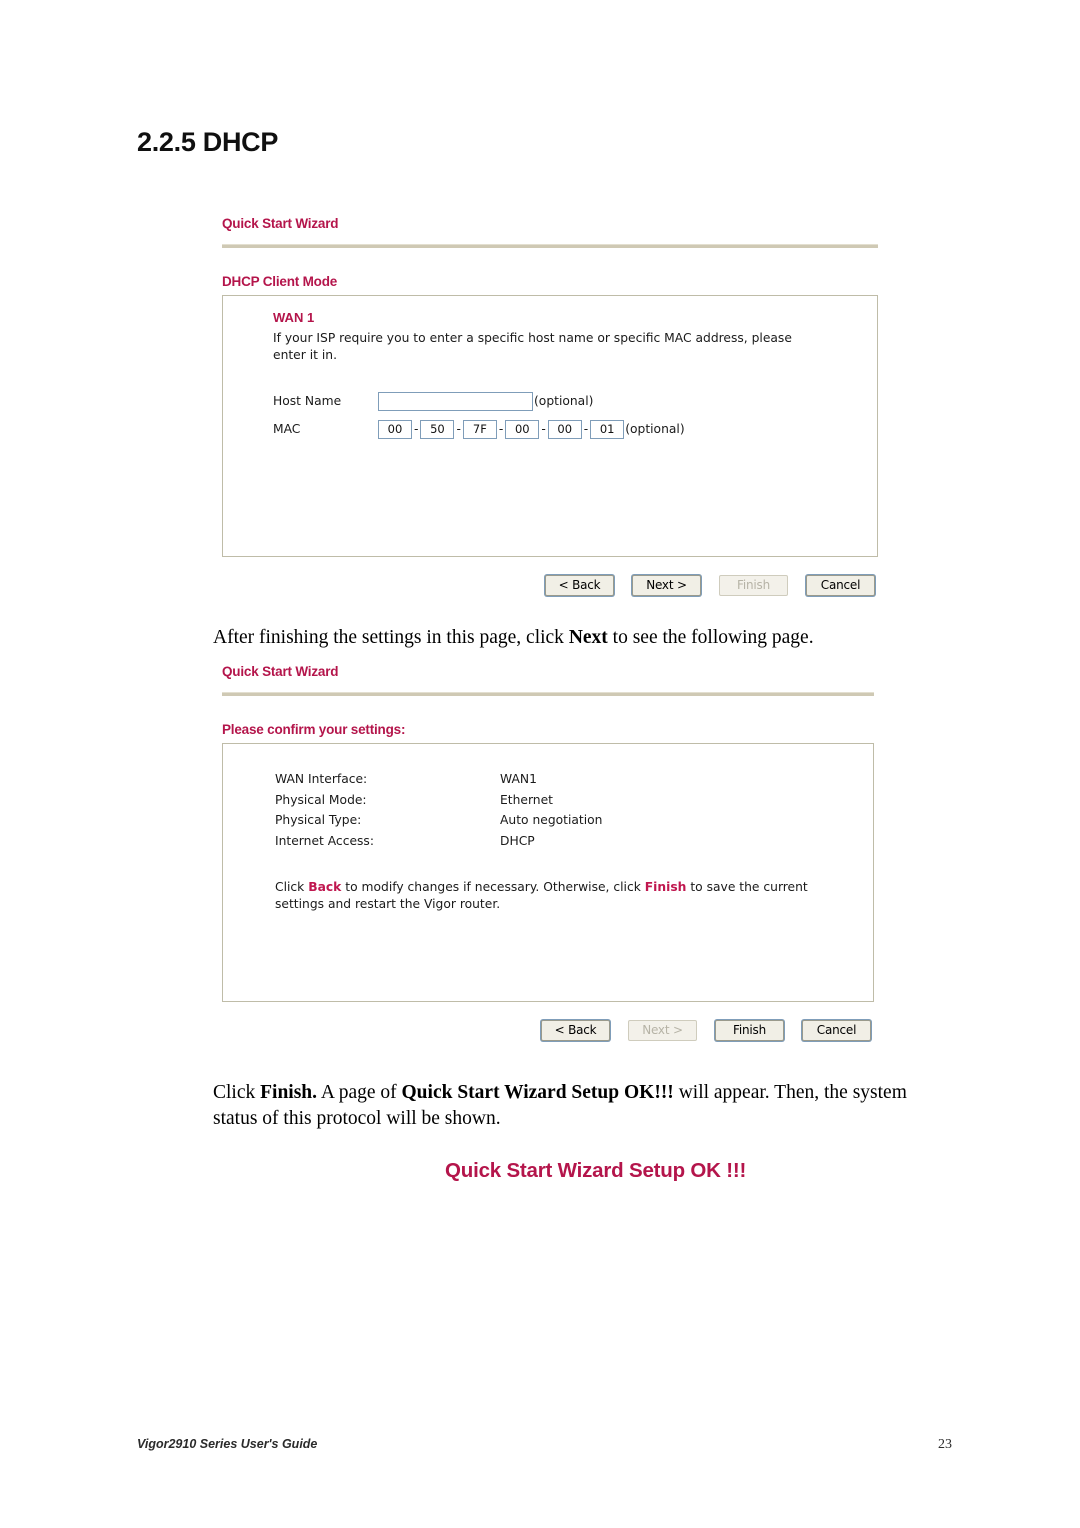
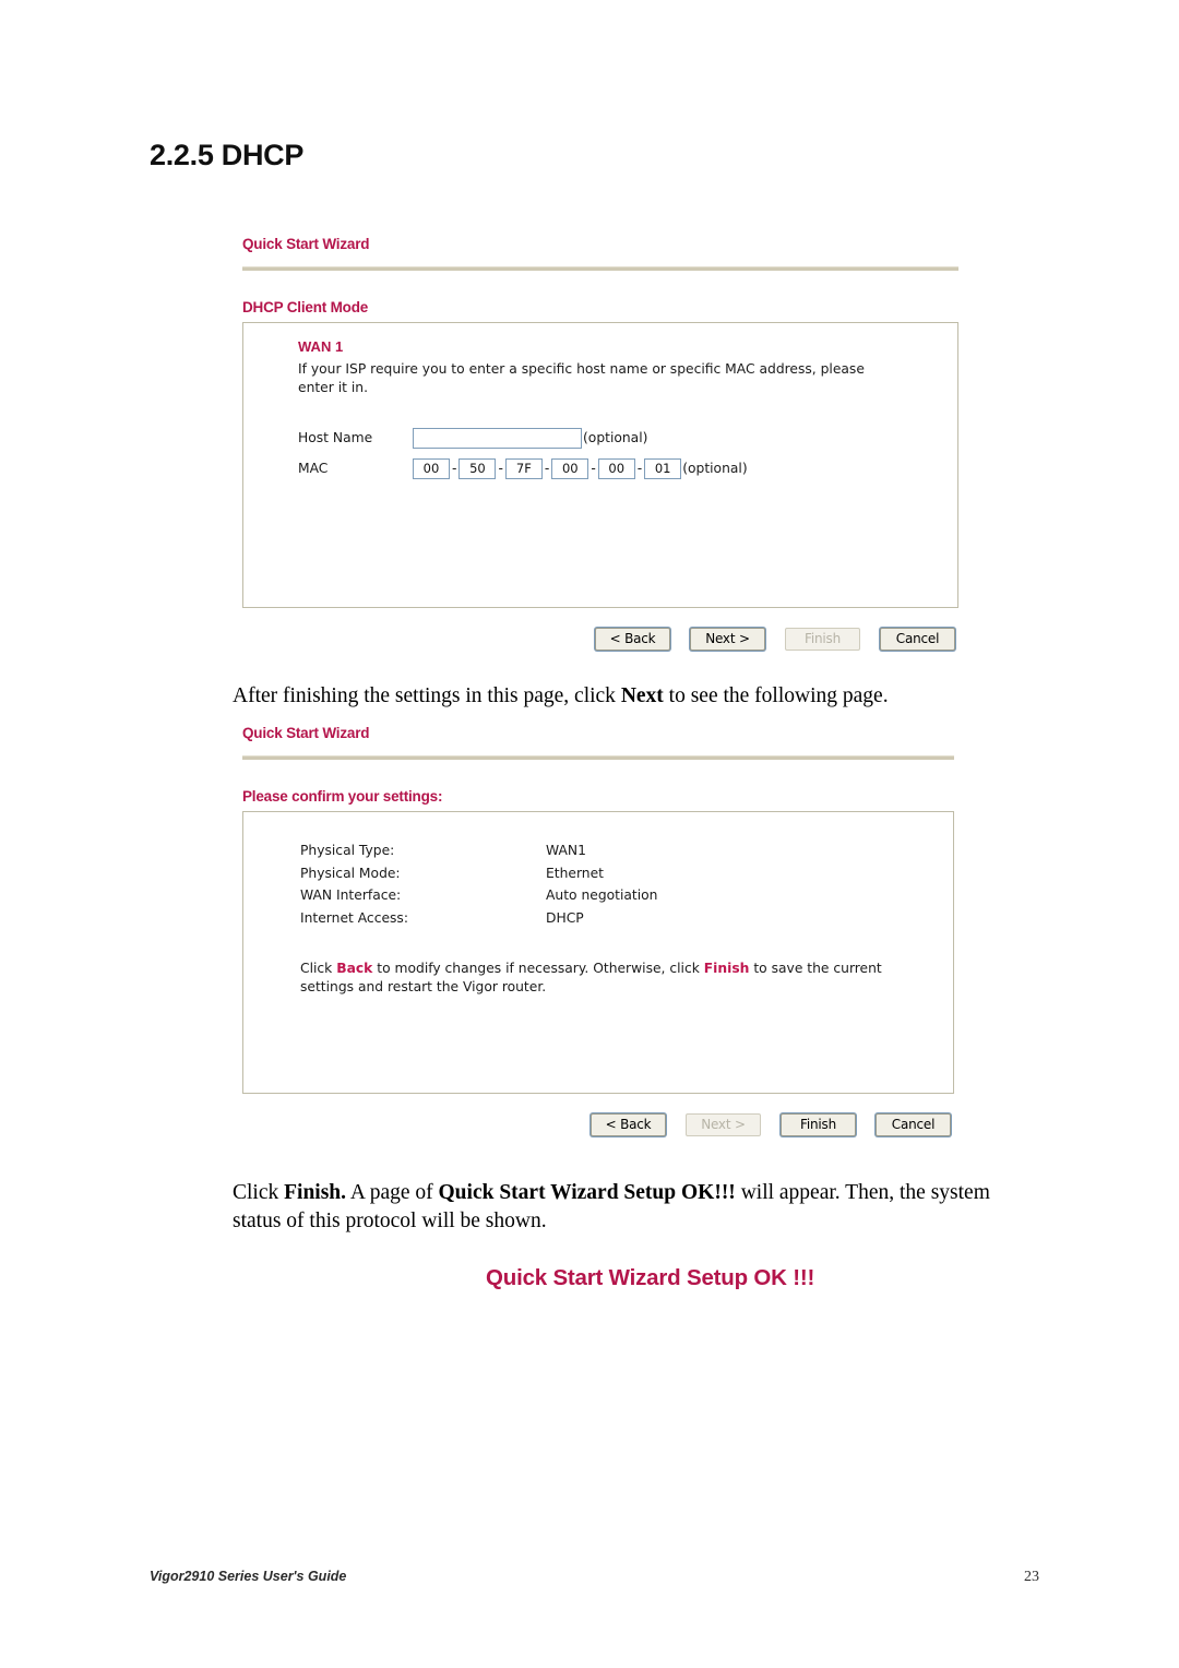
  2.2.5 DHCP
  Quick Start Wizard
  DHCP Client Mode
  WAN 1
  If your ISP require you to enter a specific host name or specific MAC address, please enter it in.
  Host Name
  (optional)
  MAC
  00
  -
  50
  -
  7F
  -
  00
  -
  00
  -
  01
  (optional)
  < Back
  Next >
  Finish
  Cancel
  After finishing the settings in this page, click Next to see the following page.
  Quick Start Wizard
  Please confirm your settings:
- WAN Interface:
+ Physical Type:
  WAN1
  Physical Mode:
  Ethernet
- Physical Type:
+ WAN Interface:
  Auto negotiation
  Internet Access:
  DHCP
  Click Back to modify changes if necessary. Otherwise, click Finish to save the current settings and restart the Vigor router.
  < Back
  Next >
  Finish
  Cancel
  Click Finish. A page of Quick Start Wizard Setup OK!!! will appear. Then, the system status of this protocol will be shown.
  Quick Start Wizard Setup OK !!!
  Vigor2910 Series User's Guide
  23
